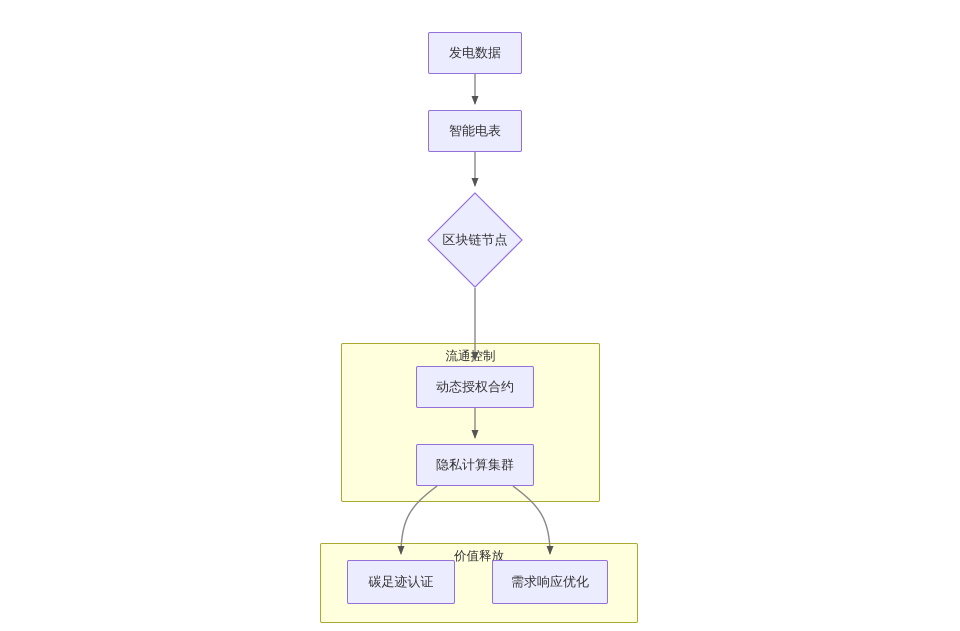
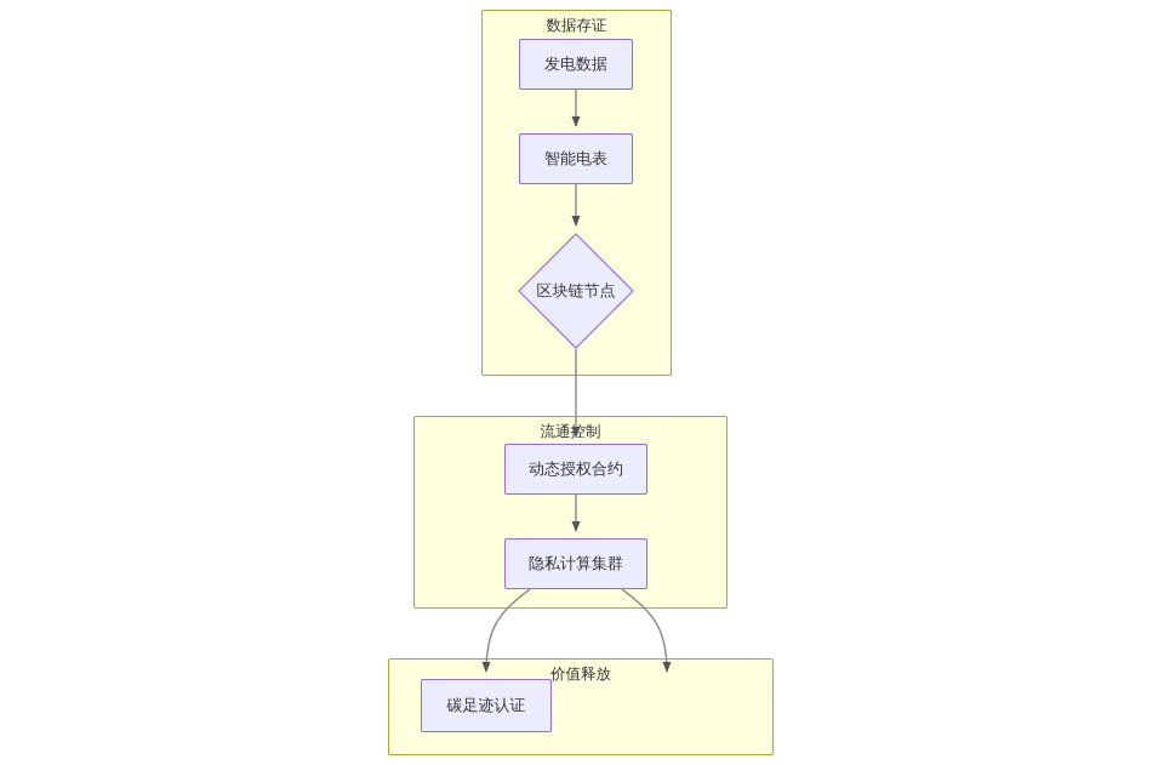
+ 数据存证
  流通控制
  价值释放
  发电数据
  智能电表
  区块链节点
  动态授权合约
  隐私计算集群
  碳足迹认证
- 需求响应优化
